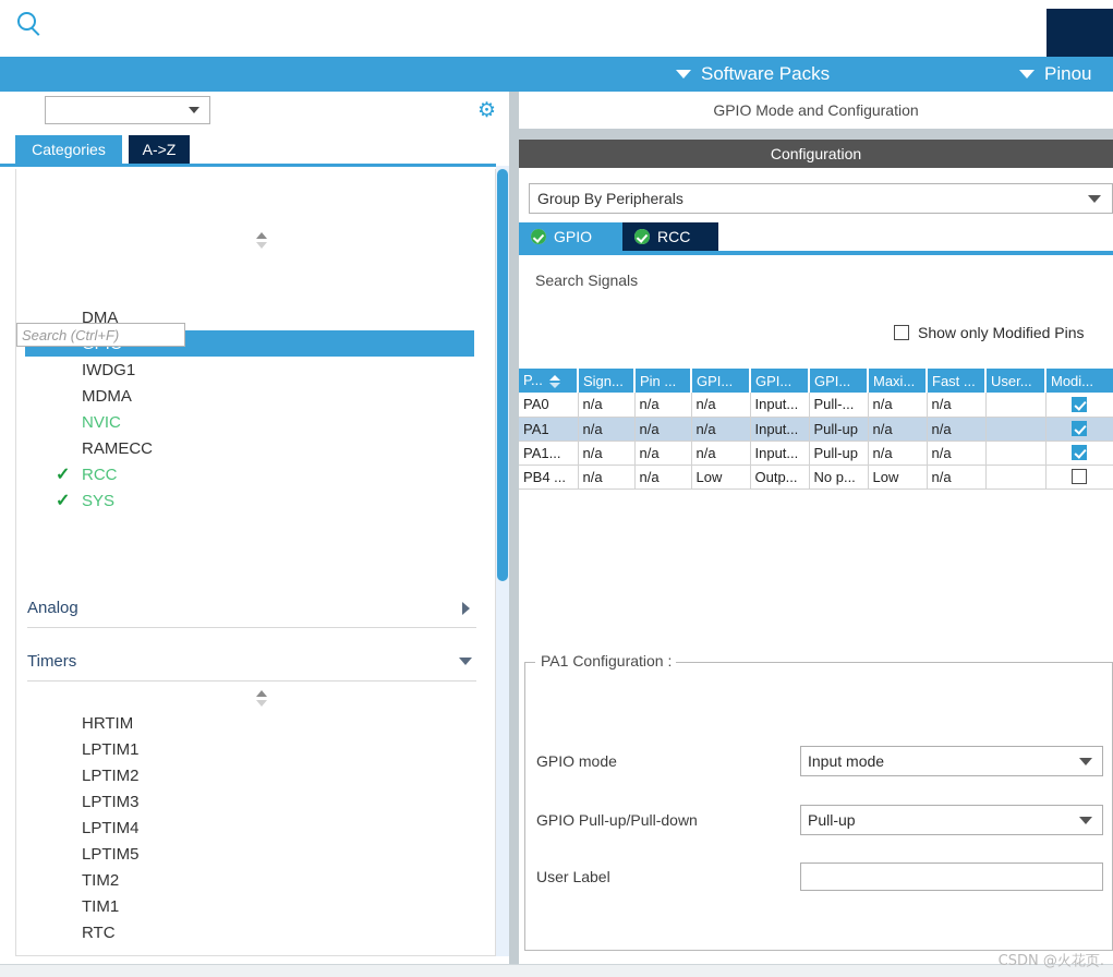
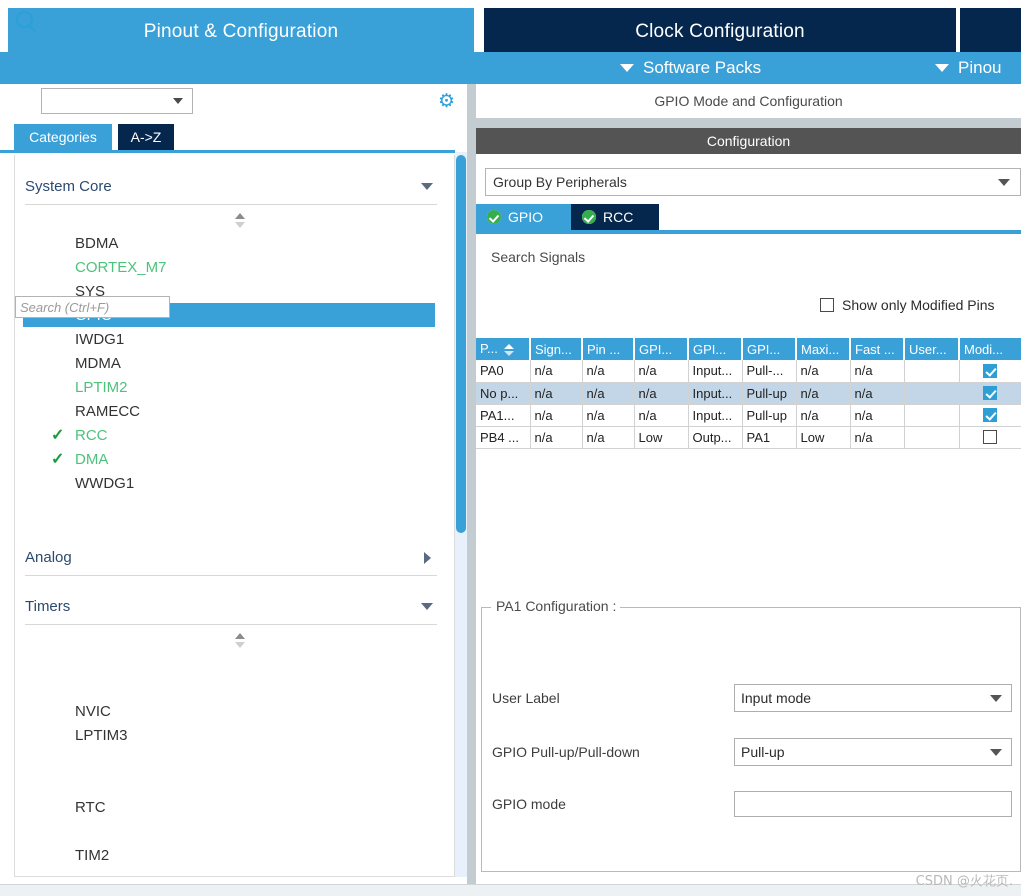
+ Pinout & Configuration
+ Clock Configuration
  Software Packs
  Pinou
  ⚙
  Categories
  A->Z
+ System Core
+ BDMA
+ CORTEX_M7
- DMA
+ SYS
  IWDG1
  MDMA
- NVIC
+ LPTIM2
  RAMECC
  ✓
  RCC
  ✓
- SYS
+ DMA
+ WWDG1
  Analog
  Timers
- HRTIM
- LPTIM1
- LPTIM2
+ NVIC
  LPTIM3
- LPTIM4
- LPTIM5
- TIM2
+ RTC
- TIM1
- RTC
+ TIM2
  GPIO Mode and Configuration
  Configuration
  Group By Peripherals
  GPIO
  RCC
  Search Signals
  Search (Ctrl+F)
  Show only Modified Pins
  P...	Sign...	Pin ...	GPI...	GPI...	GPI...	Maxi...	Fast ...	User...	Modi...
  PA0	n/a	n/a	n/a	Input...	Pull-...	n/a	n/a
- PA1	n/a	n/a	n/a	Input...	Pull-up	n/a	n/a
+ No p...	n/a	n/a	n/a	Input...	Pull-up	n/a	n/a
  PA1...	n/a	n/a	n/a	Input...	Pull-up	n/a	n/a
- PB4 ...	n/a	n/a	Low	Outp...	No p...	Low	n/a
+ PB4 ...	n/a	n/a	Low	Outp...	PA1	Low	n/a
  PA1 Configuration :
- GPIO mode
+ User Label
  Input mode
  GPIO Pull-up/Pull-down
  Pull-up
- User Label
+ GPIO mode
  CSDN @火花页.
